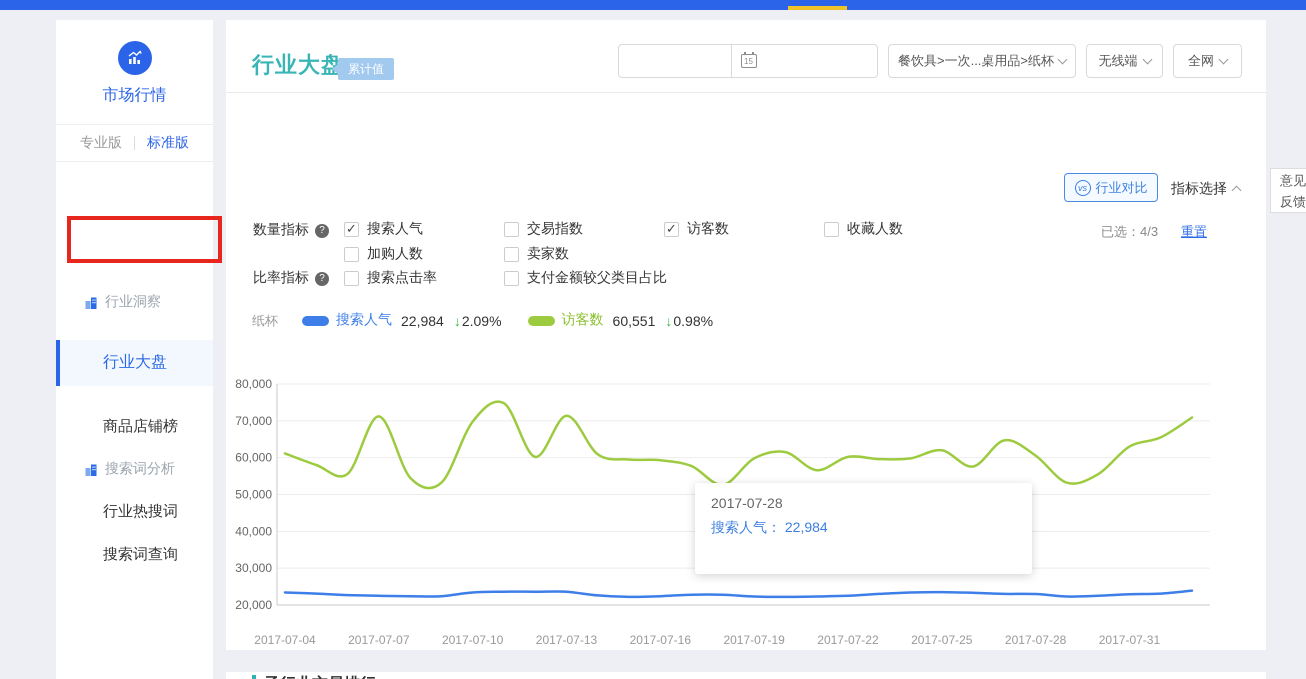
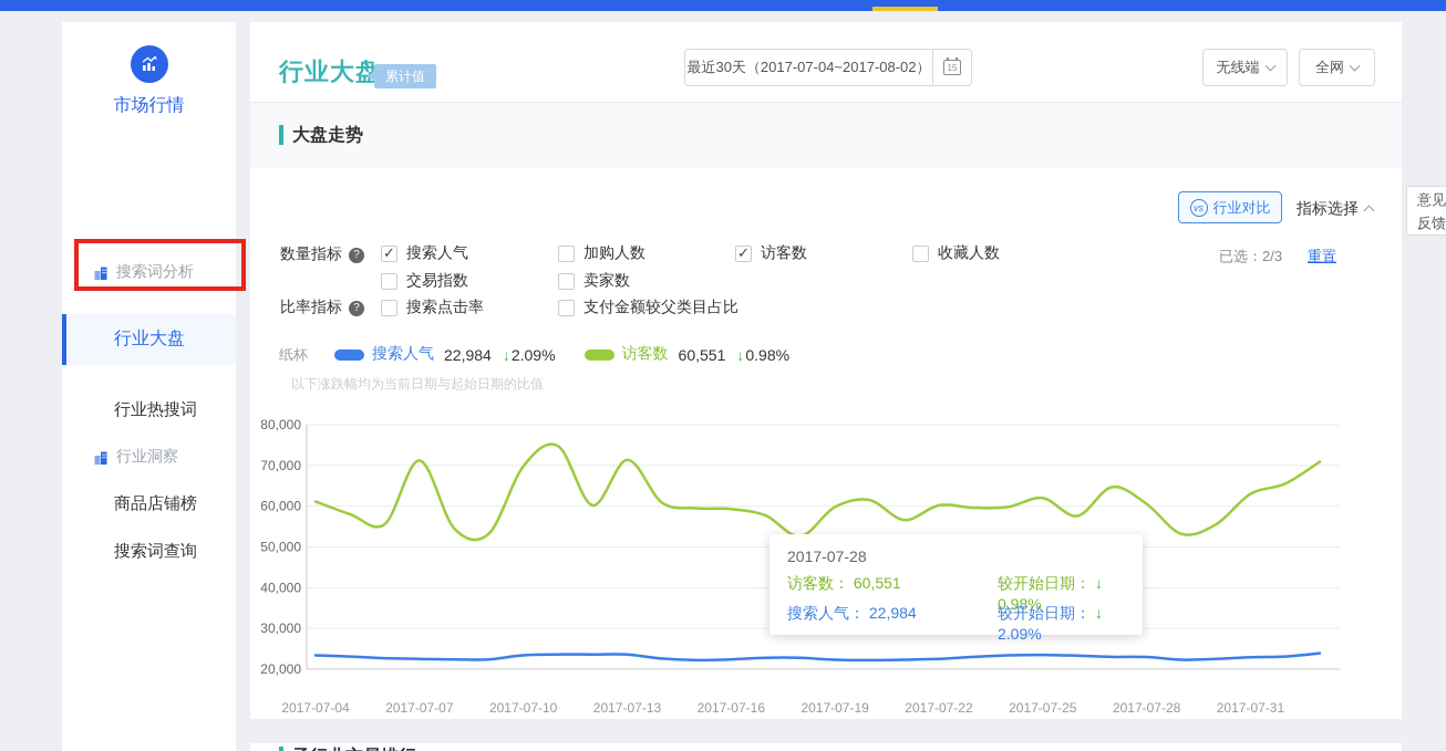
  市场行情
- 专业版
- 标准版
- 行业洞察
+ 搜索词分析
  行业大盘
- 商品店铺榜
+ 行业热搜词
- 搜索词分析
+ 行业洞察
- 行业热搜词
+ 商品店铺榜
  搜索词查询
  行业大
  累计值
+ 最近30天（2017-07-04~2017-08-02）
  15
- 餐饮具>一次...桌用品>纸杯
  无线端
  全网
+ 大盘走势
  vs
  行业对比
  指标选择
  数量指标
  ?
  搜索人气
- 交易指数
+ 加购人数
  访客数
  收藏人数
- 加购人数
+ 交易指数
  卖家数
  比率指标
  ?
  搜索点击率
  支付金额较父类目占比
- 已选：4/3
+ 已选：2/3
  重置
  纸杯
  搜索人气
  22,984
  ↓
  2.09%
  访客数
  60,551
  ↓
  0.98%
+ 以下涨跌幅均为当前日期与起始日期的比值
  20,000
  30,000
  40,000
  50,000
  60,000
  70,000
  80,000
  2017-07-04
  2017-07-07
  2017-07-10
  2017-07-13
  2017-07-16
  2017-07-19
  2017-07-22
  2017-07-25
  2017-07-28
  2017-07-31
  2017-07-28
+ 访客数： 60,551
+ 较开始日期： ↓ 0.98%
  搜索人气： 22,984
+ 较开始日期： ↓ 2.09%
  意见
  反馈
